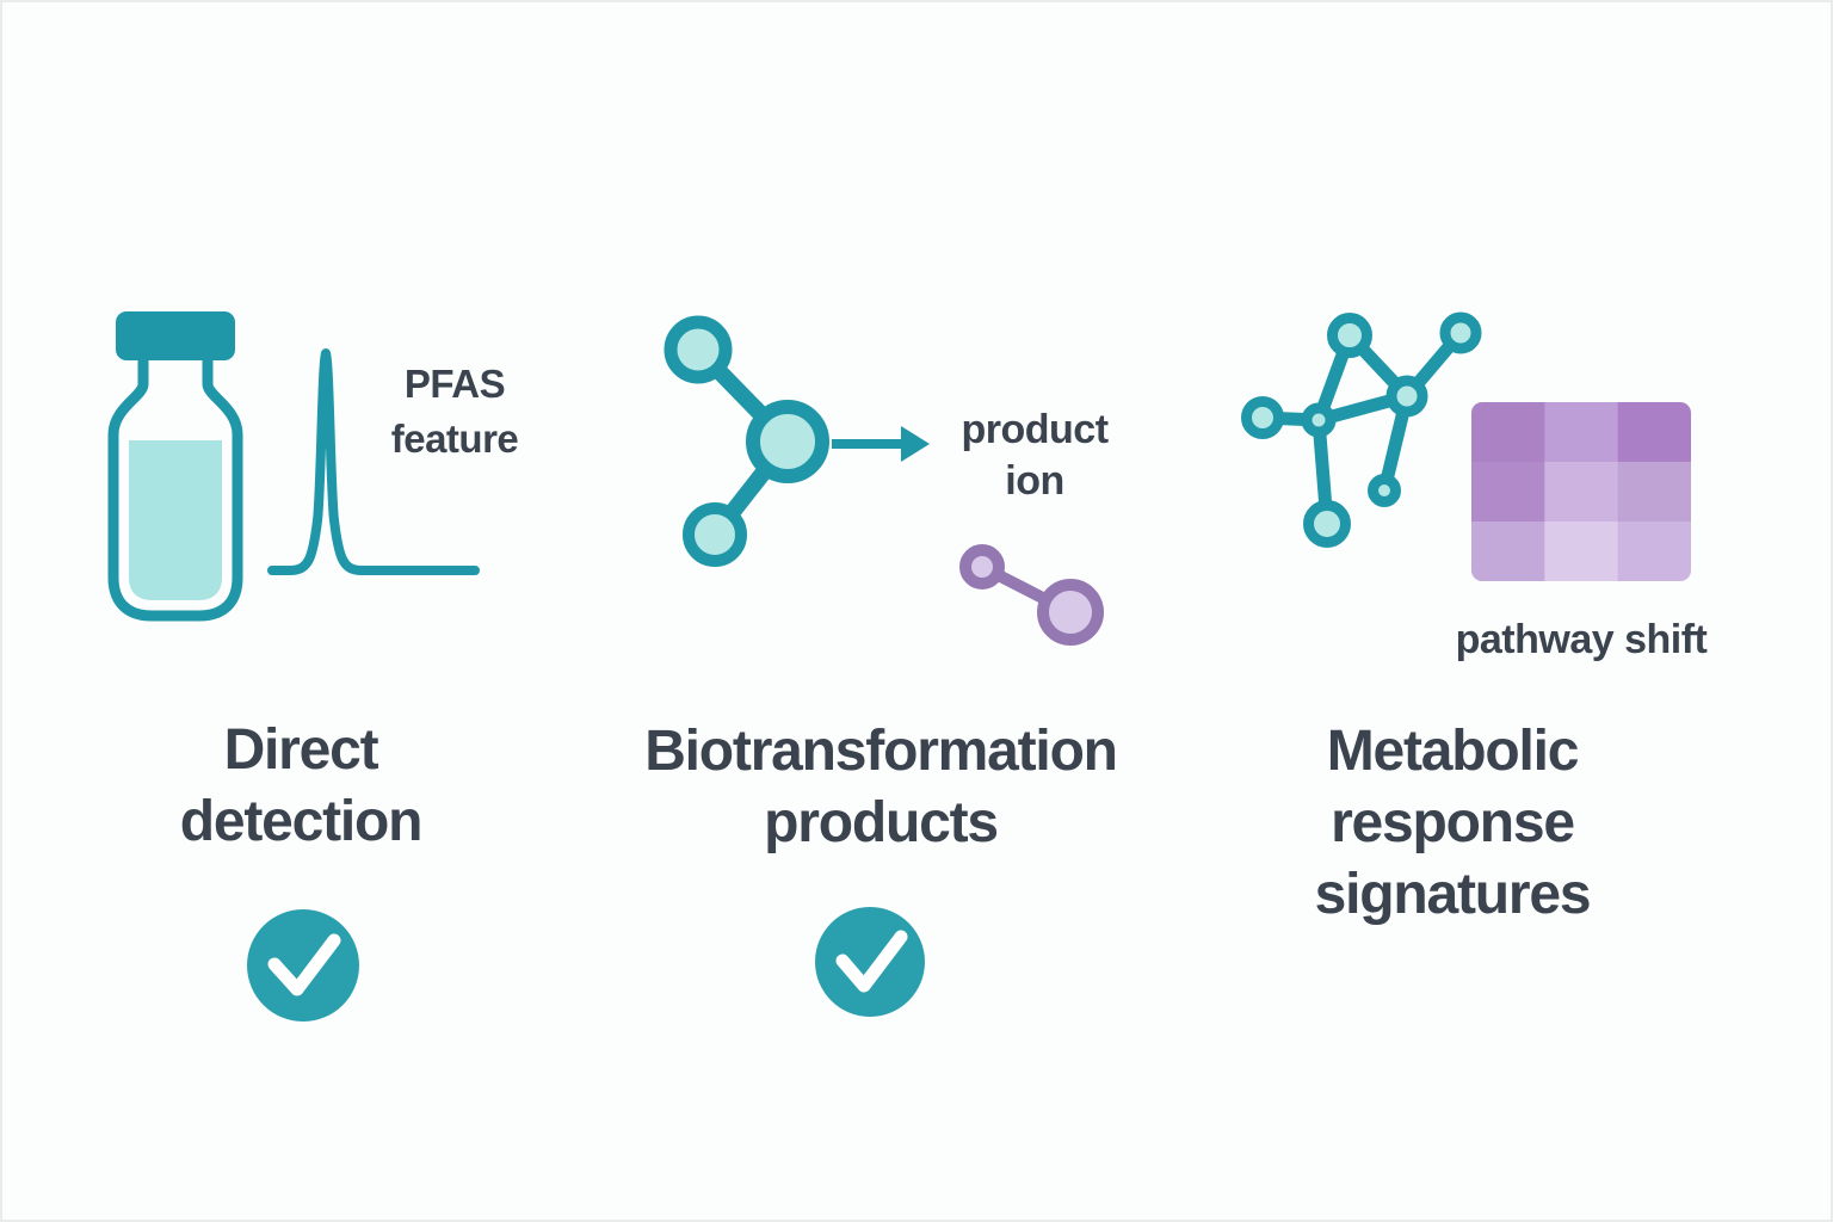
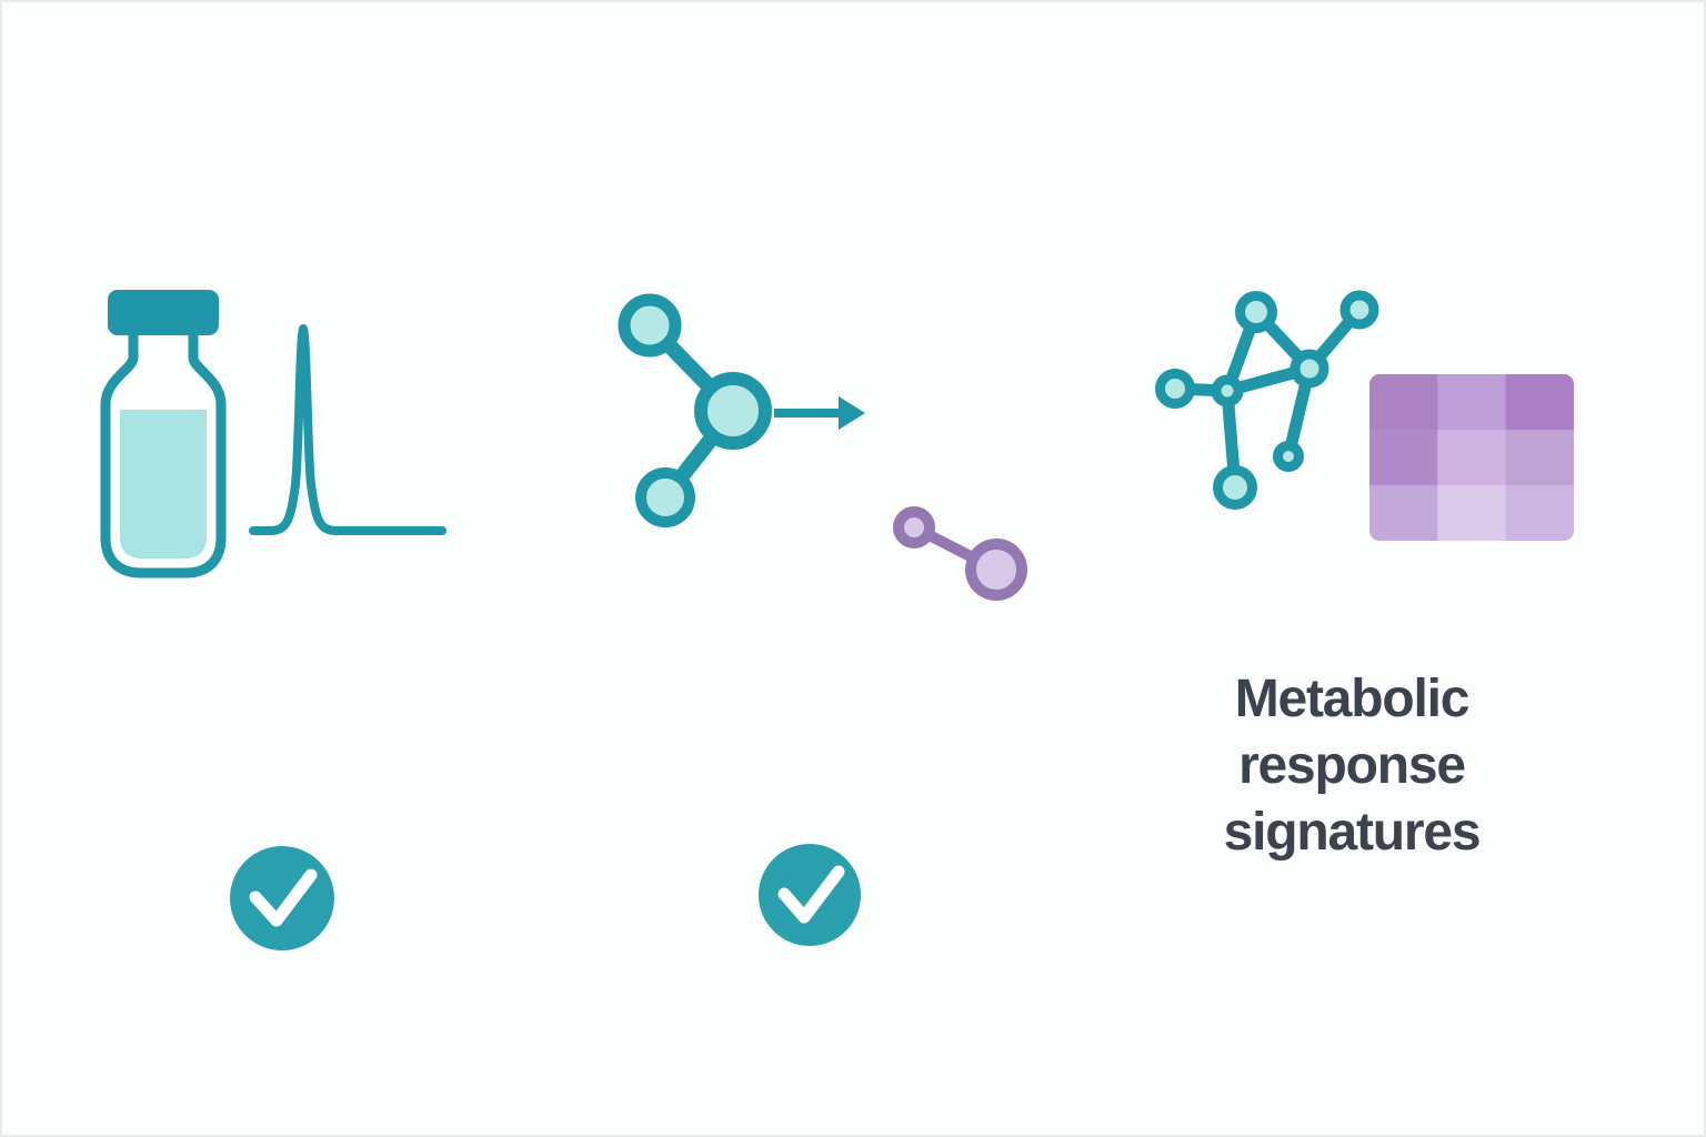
- PFAS
- feature
- product
- ion
- pathway shift
- Direct
- detection
- Biotransformation
- products
  Metabolic
  response
  signatures
